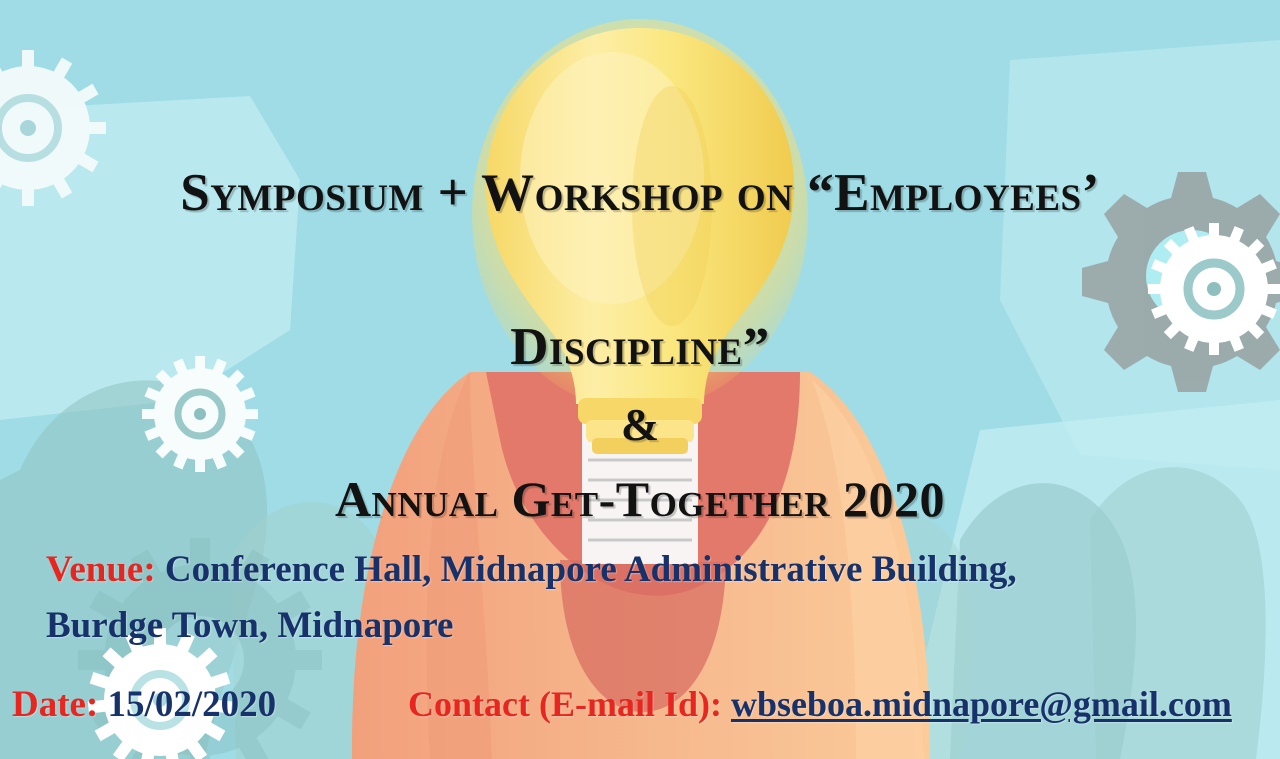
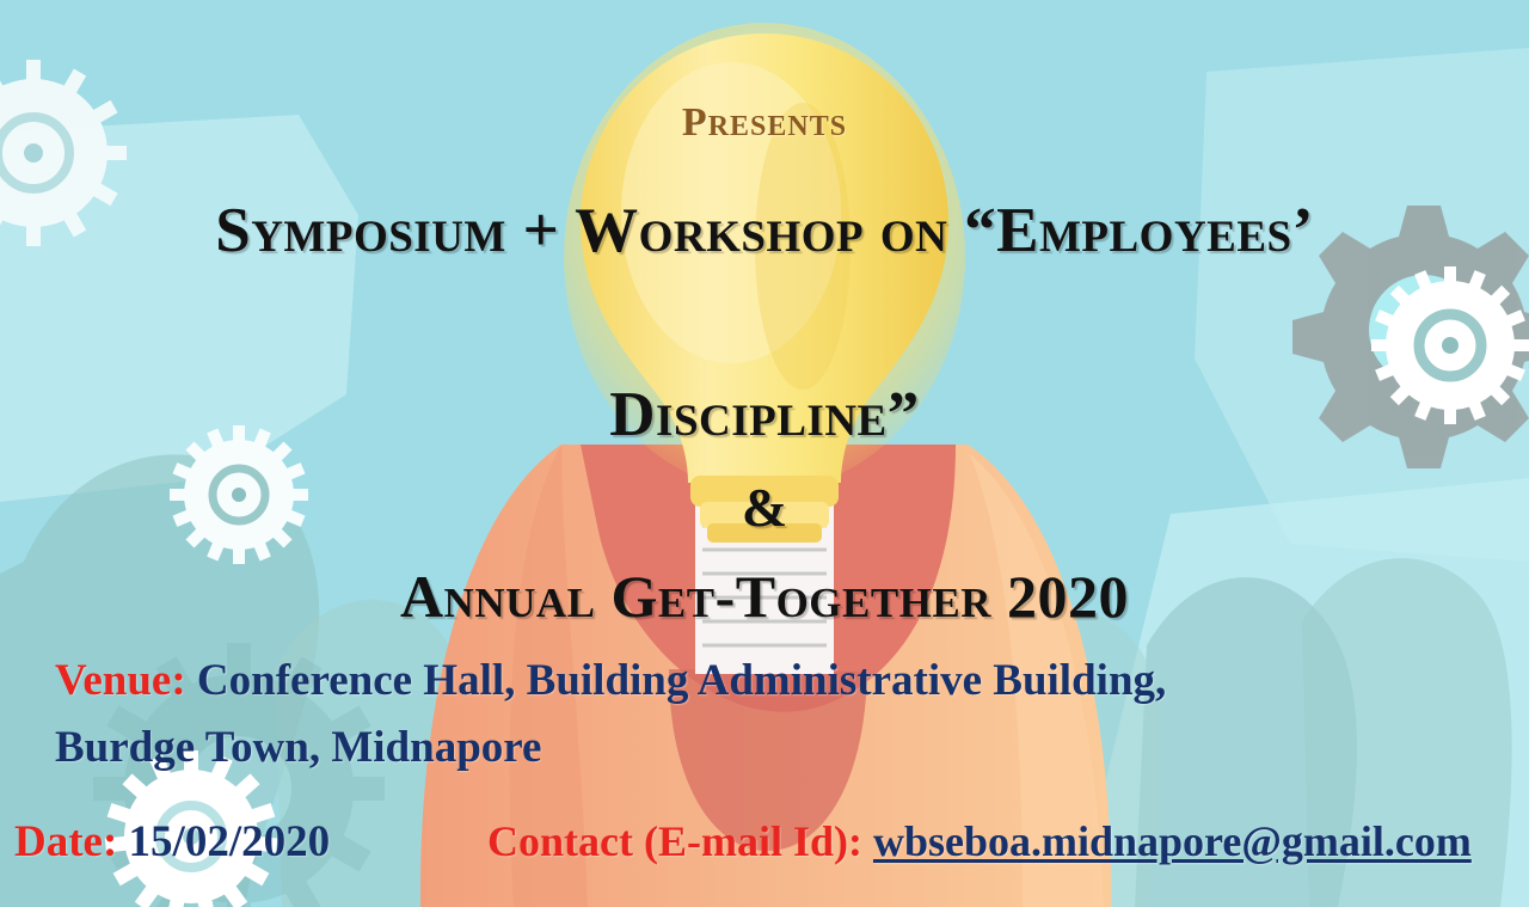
+ Presents
  Symposium + Workshop on “Employees’
  Discipline”
  &
  Annual Get-Together 2020
- Venue: Conference Hall, Midnapore Administrative Building,
+ Venue: Conference Hall, Building Administrative Building,
  Burdge Town, Midnapore
  Date: 15/02/2020
  Contact (E-mail Id): wbseboa.midnapore@gmail.com
